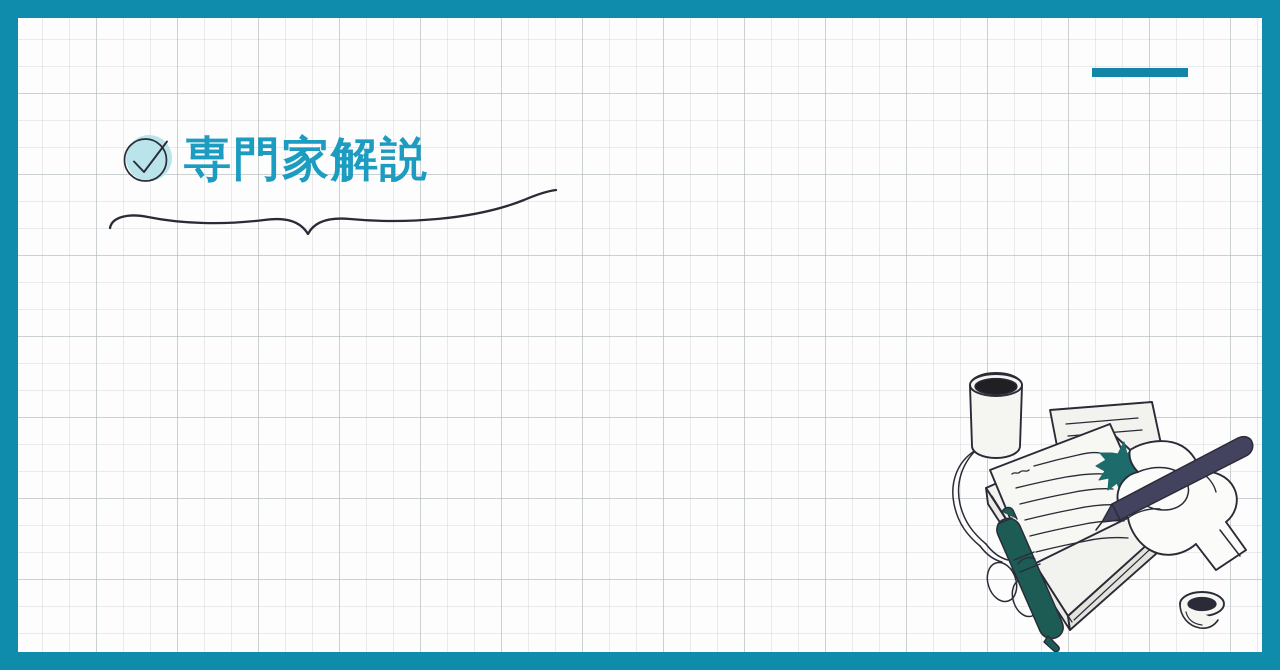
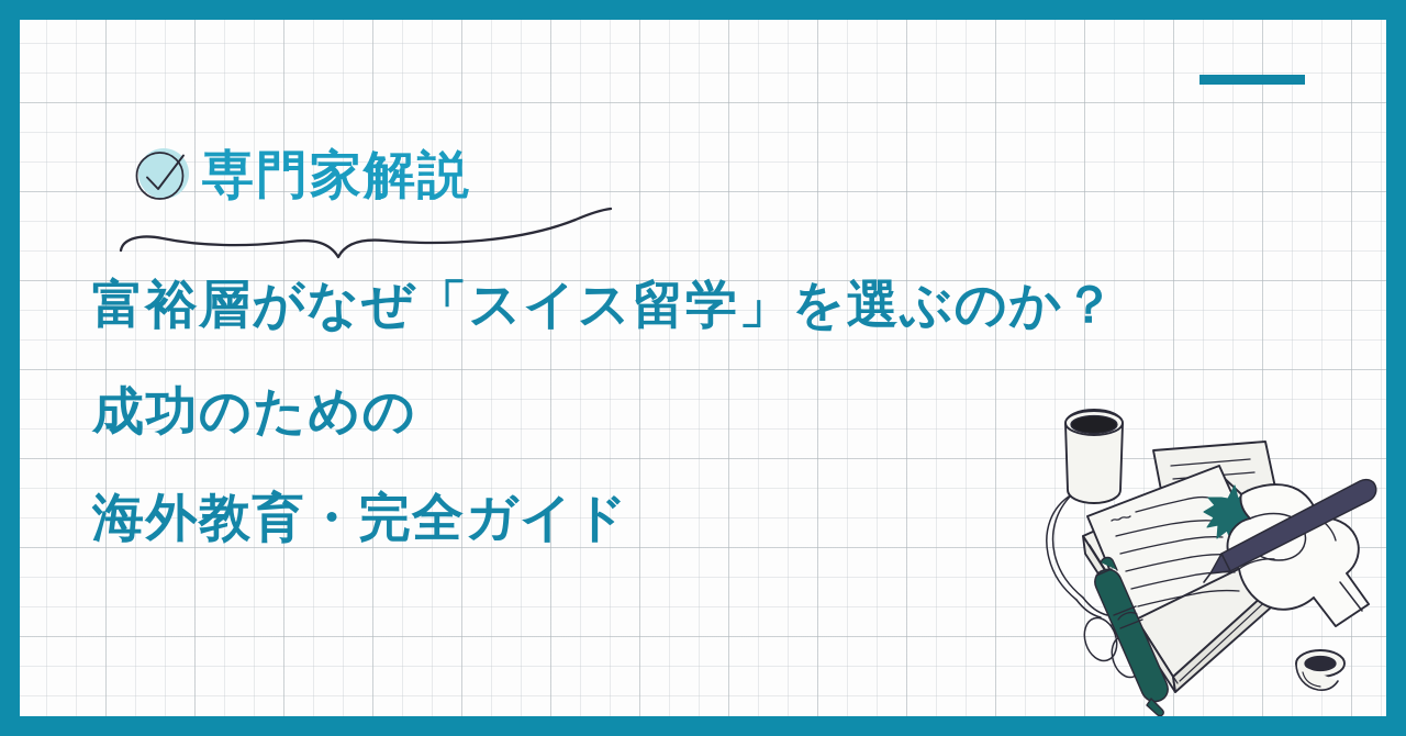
  専門家解説
+ 富裕層がなぜ「スイス留学」を選ぶのか？
+ 成功のための
+ 海外教育・完全ガイド
